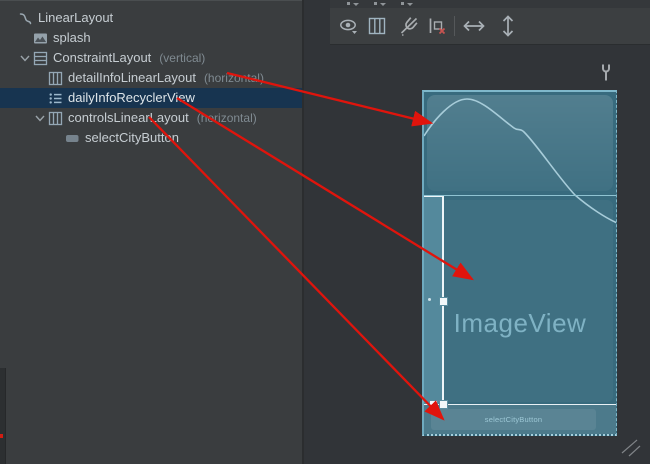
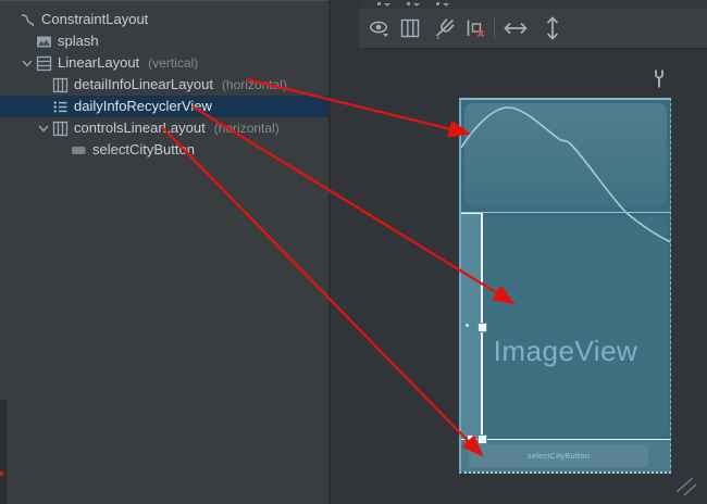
- LinearLayout
+ ConstraintLayout
  splash
- ConstraintLayout
+ LinearLayout
  (vertical)
  detailInfoLinearLayout
  (horizoal)
  dailyInfoRecyclerView
  controlsLinearLayout
  (hrizontal)
  selectCityButtn
  ImageView
  selectCityButton
